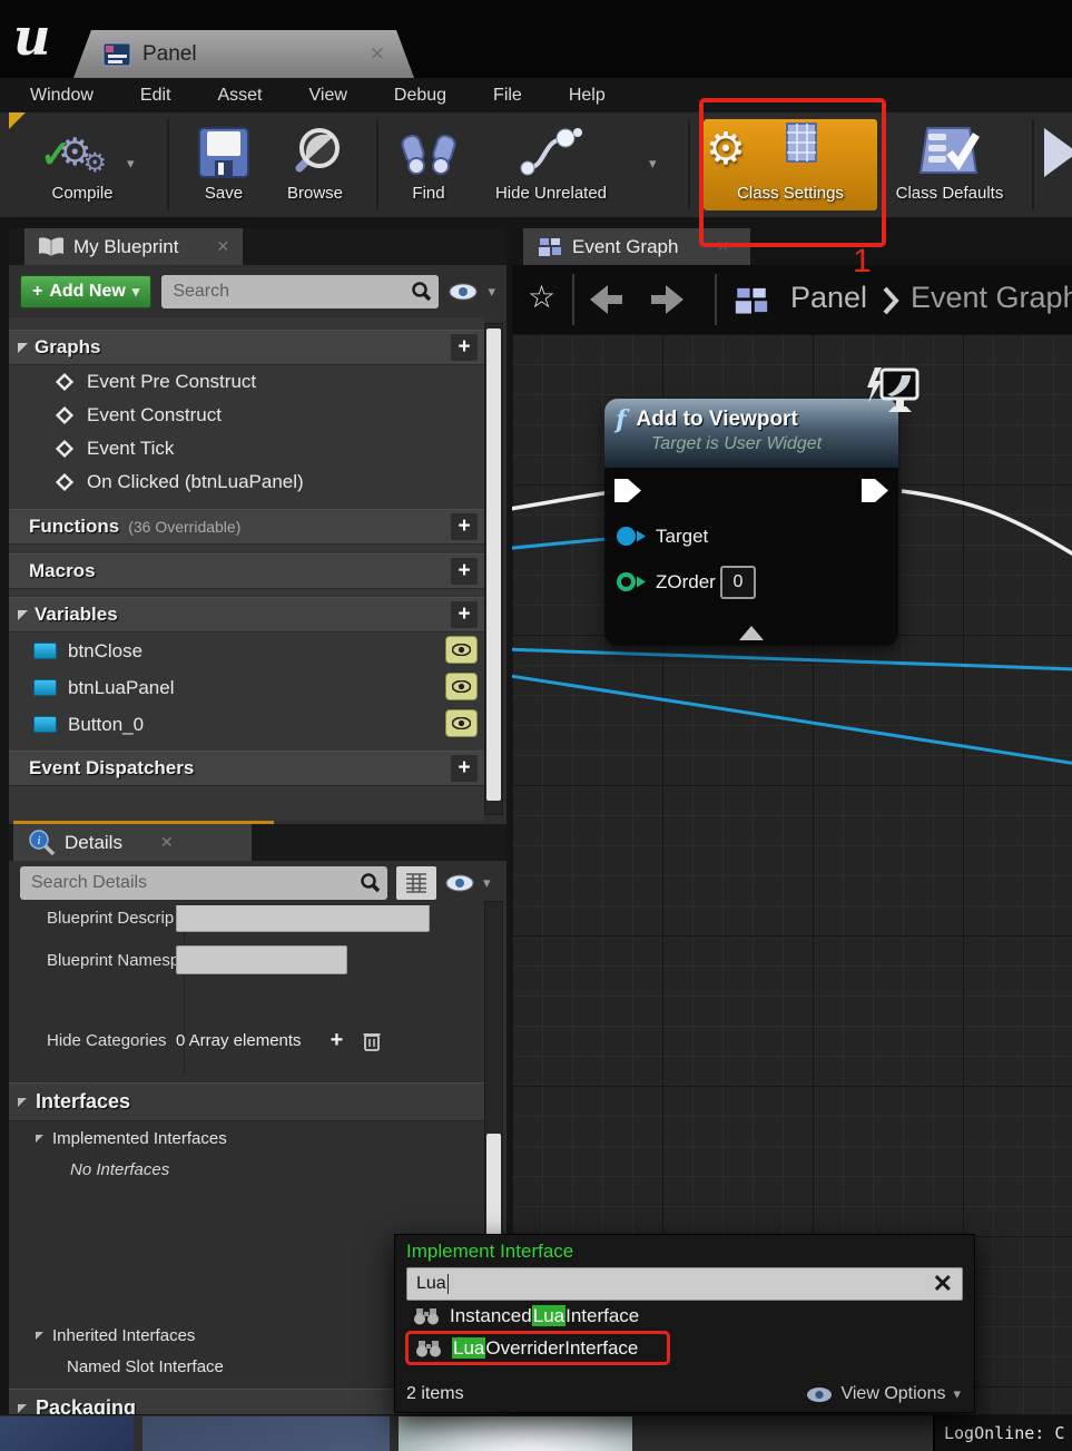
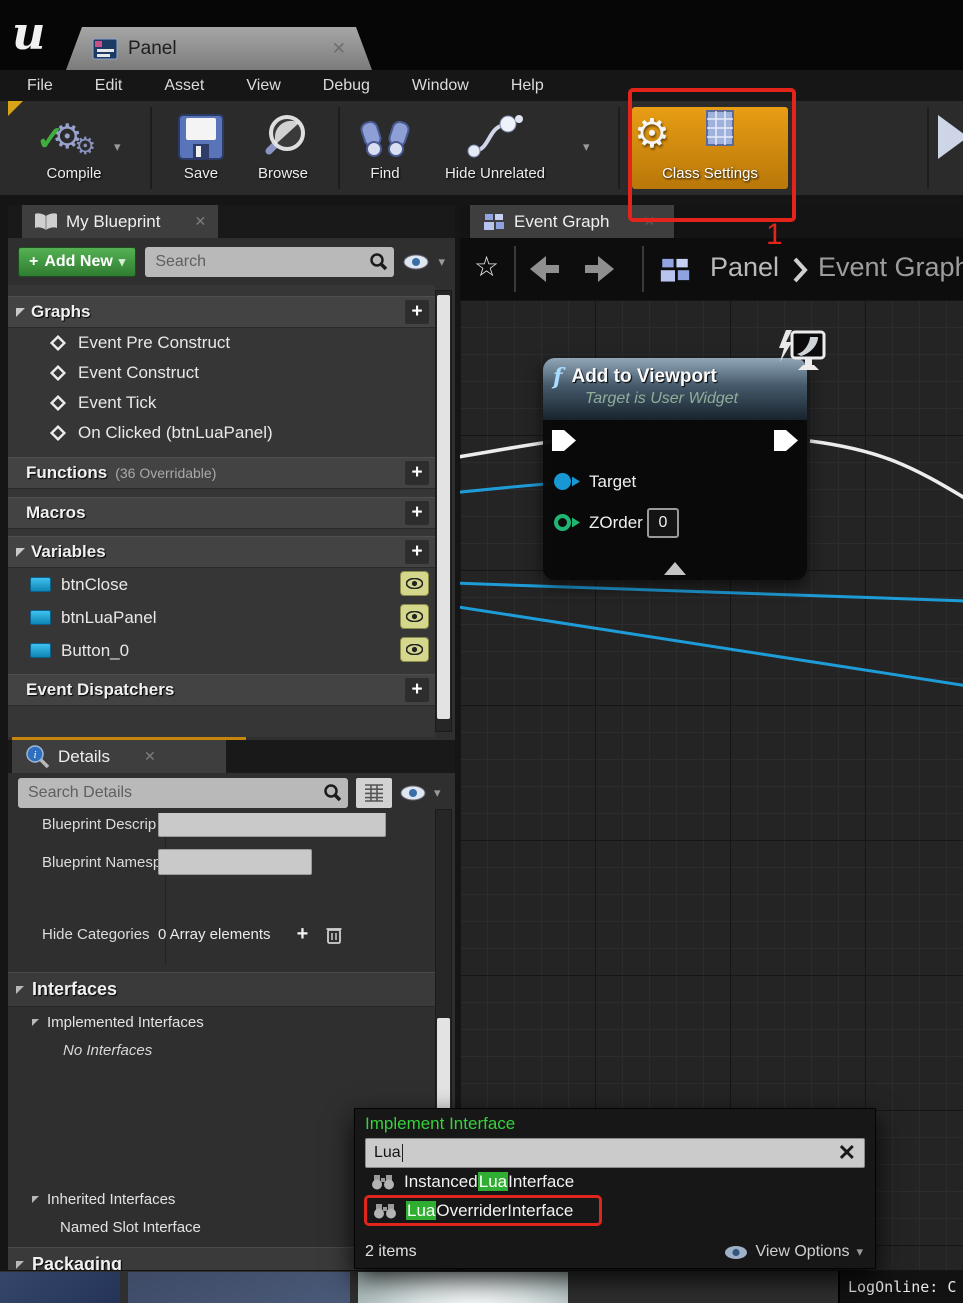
  u
  Panel
  ✕
- Window
+ File
  Edit
  Asset
  View
  Debug
- File
+ Window
  Help
  ⚙
  ⚙
  ✓
  Compile
  ▾
  Save
  Browse
  Find
  Hide Unrelated
  ▾
  ⚙
  Class Settings
- Class Defaults
  1
  My Blueprint
  ✕
  +
  Add New
  ▾
  Search
  ▾
  Graphs
  +
  Event Pre Construct
  Event Construct
  Event Tick
  On Clicked (btnLuaPanel)
  Functions
  (36 Overridable)
  +
  Macros
  +
  Variables
  +
  btnClose
  btnLuaPanel
  Button_0
  Event Dispatchers
  +
  i
  Details
  ✕
  Search Details
  ▾
  Blueprint Descrip
  Blueprint Names
  Hide Categories
  0 Array elements
  +
  Interfaces
  Implemented Interfaces
  No Interfaces
  Inherited Interfaces
  Named Slot Interface
  Packaging
  Event Graph
  ✕
  ☆
  Panel
  Event Graph
  f
  Add to Viewport
  Target is User Widget
  Target
  ZOrder
  0
  Implement Interface
  Lua
  ✕
  InstancedLuaInterface
  LuaOverriderInterface
  2 items
  View Options
  ▾
  LogOnline: C
